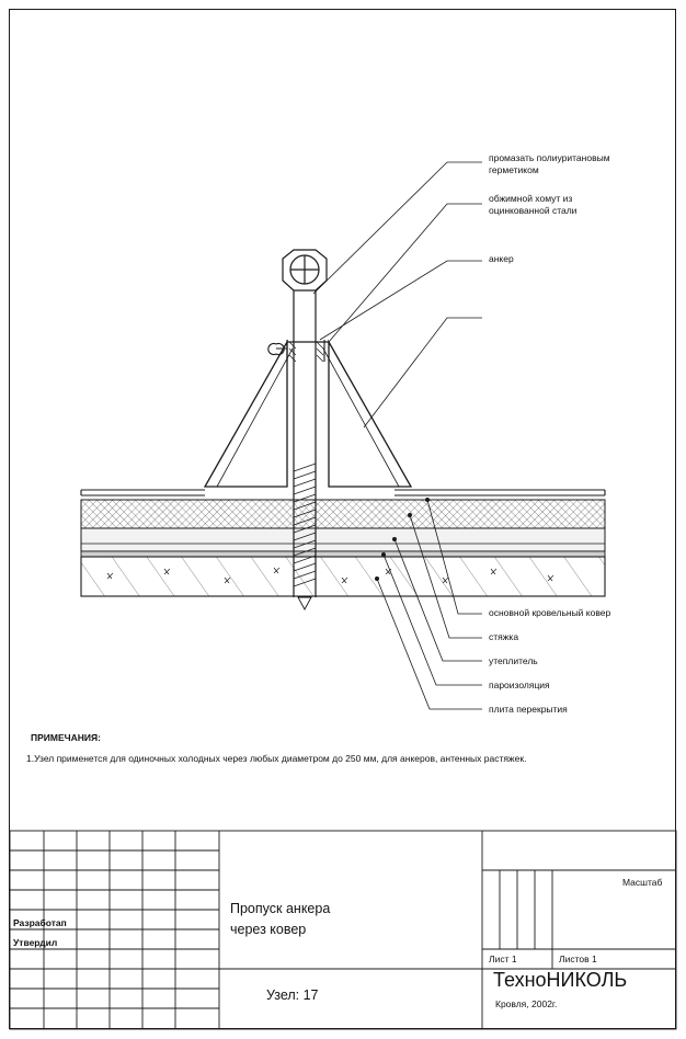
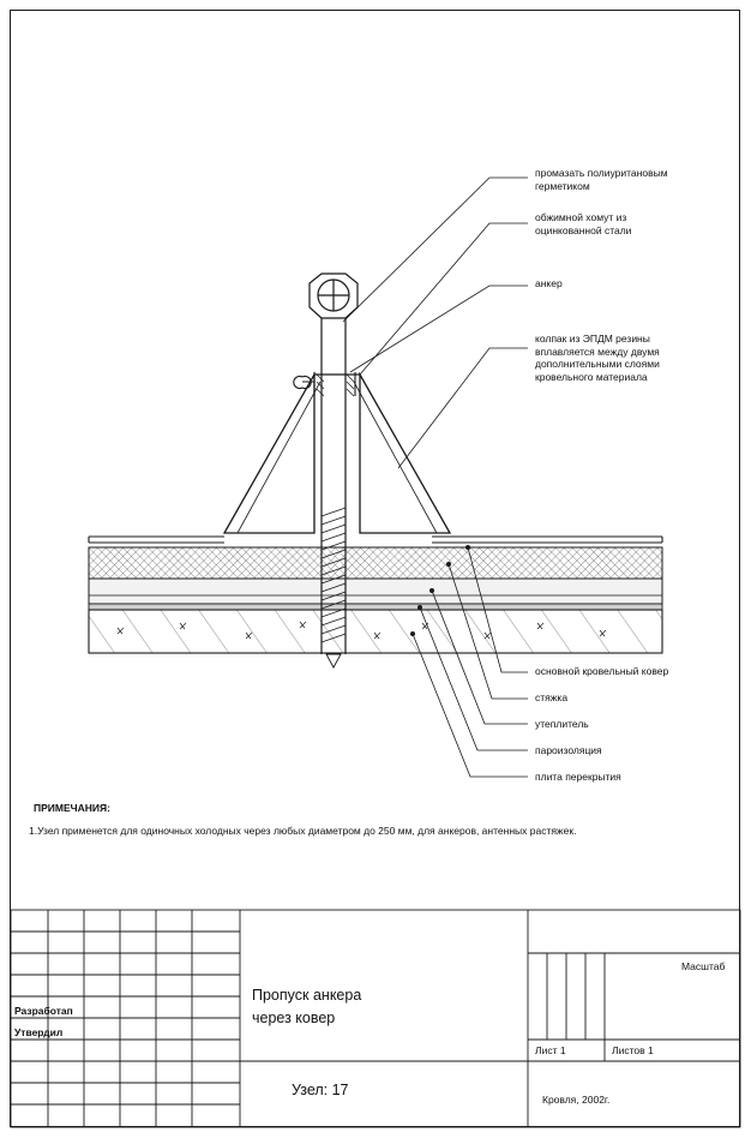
  промазать полиуритановым
  герметиком
  обжимной хомут из
  оцинкованной стали
  анкер
+ колпак из ЭПДМ резины
+ вплавляется между двумя
+ дополнительными слоями
+ кровельного материала
  основной кровельный ковер
  стяжка
  утеплитель
  пароизоляция
  плита перекрытия
  ПРИМЕЧАНИЯ:
  1.Узел применется для одиночных холодных через любых диаметром до 250 мм, для анкеров, антенных растяжек.
  Разработап
  Утвердил
  Пропуск анкера
  через ковер
  Узел: 17
  Масштаб
  Лист 1
  Листов 1
- ТехноНИКОЛЬ
  Кровля, 2002г.
